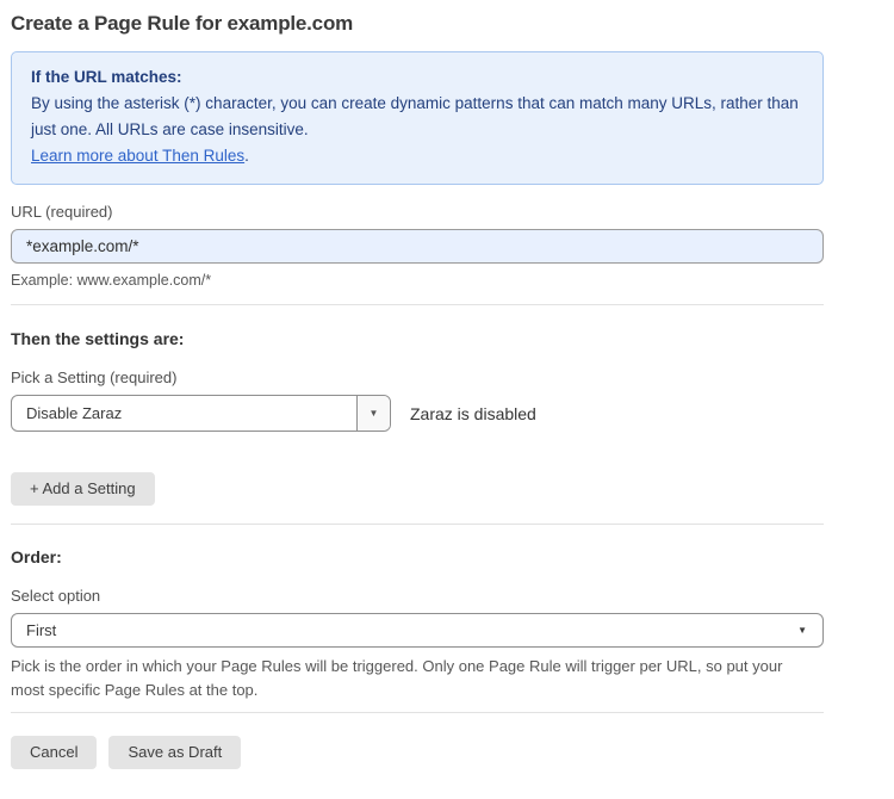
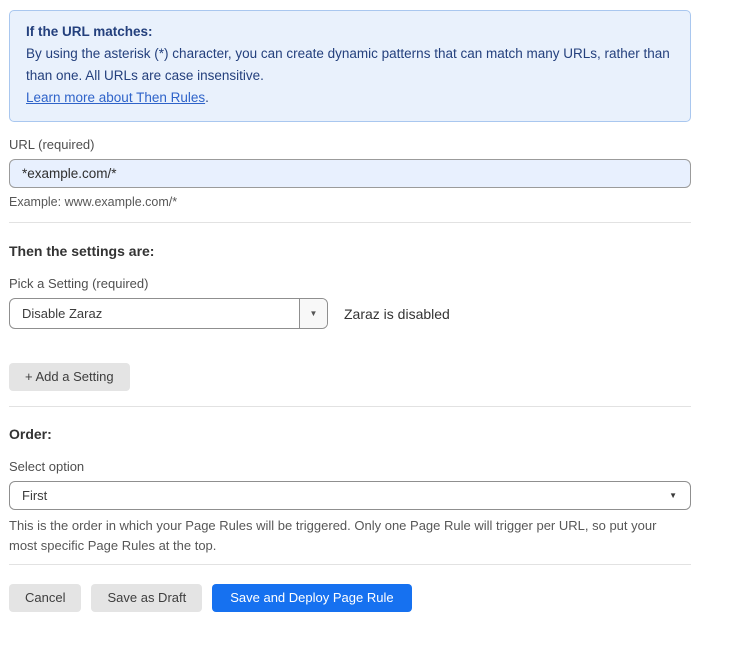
- Create a Page Rule for example.com
  If the URL matches:
- By using the asterisk (*) character, you can create dynamic patterns that can match many URLs, rather than just one. All URLs are case insensitive.
+ By using the asterisk (*) character, you can create dynamic patterns that can match many URLs, rather than than one. All URLs are case insensitive.
  Learn more about Then Rules.
  URL (required)
  *example.com/*
  Example: www.example.com/*
  Then the settings are:
  Pick a Setting (required)
  Disable Zaraz
  ▼
  Zaraz is disabled
  + Add a Setting
  Order:
  Select option
  First
  ▼
- Pick is the order in which your Page Rules will be triggered. Only one Page Rule will trigger per URL, so put your most specific Page Rules at the top.
+ This is the order in which your Page Rules will be triggered. Only one Page Rule will trigger per URL, so put your most specific Page Rules at the top.
  Cancel
  Save as Draft
+ Save and Deploy Page Rule
